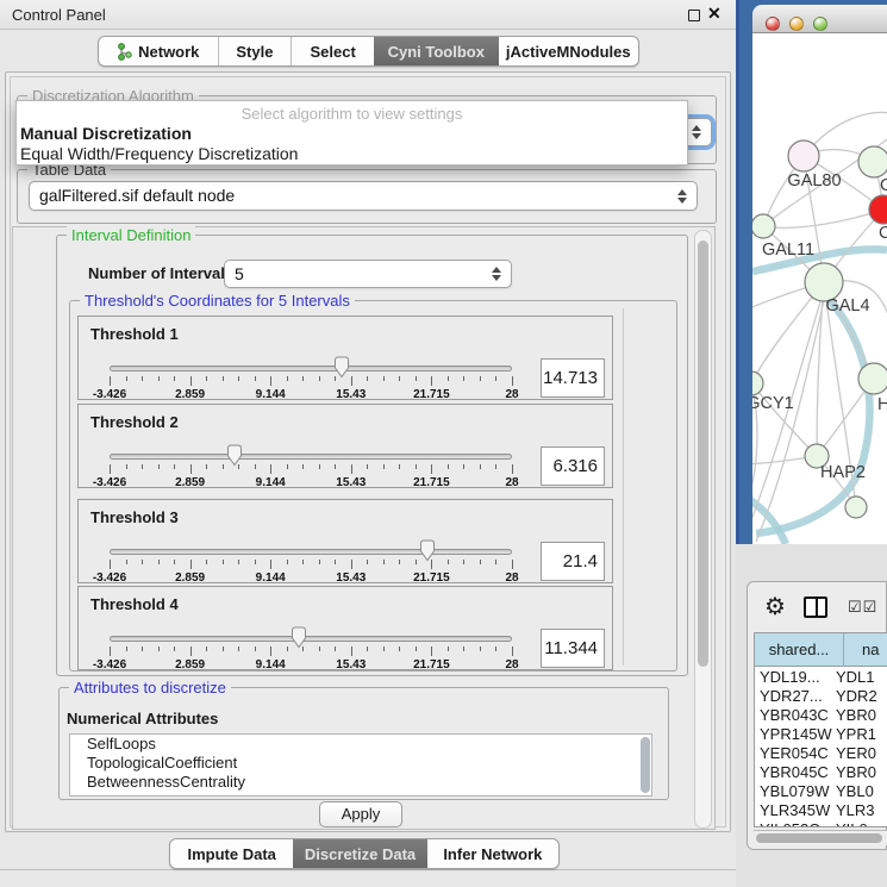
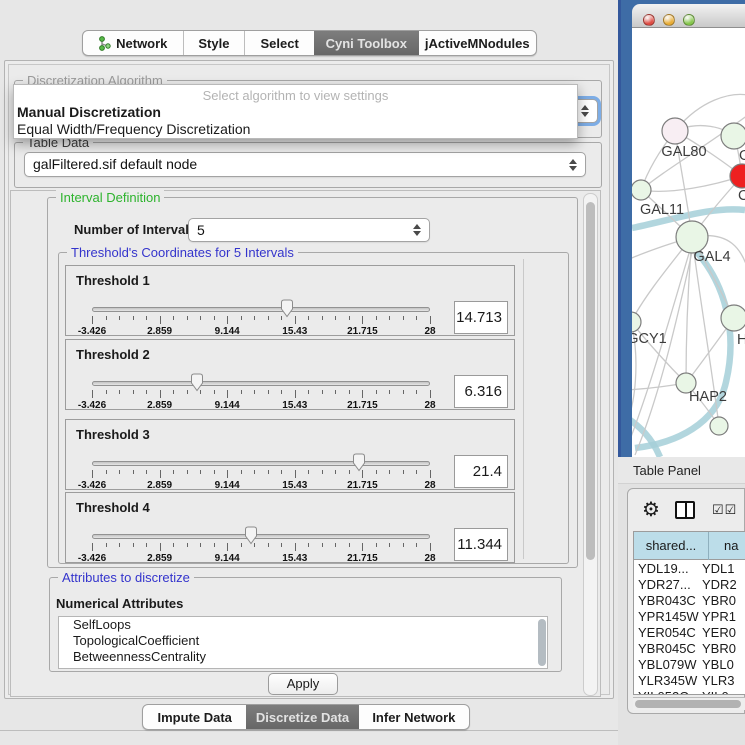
- Control Panel
- ✕
  Network
  Style
  Select
  Cyni Toolbox
  jActiveMNodules
  Discretization Algorithm
  Select algorithm to view settings
  Manual Discretization
  Equal Width/Frequency Discretization
  Table Data
  galFiltered.sif default node
  Interval Definition
  Number of Interva
  5
  Threshold's Coordinates for 5 Intervals
  Threshold 1
  -3.426
  2.859
  9.144
  15.43
  21.715
  28
  14.713
  Threshold 2
  -3.426
  2.859
  9.144
  15.43
  21.715
  28
  6.316
  Threshold 3
  -3.426
  2.859
  9.144
  15.43
  21.715
  28
  21.4
  Threshold 4
  -3.426
  2.859
  9.144
  15.43
  21.715
  28
  11.344
  Attributes to discretize
  Numerical Attributes
  SelfLoops
  TopologicalCoefficient
  BetweennessCentrality
  Apply
  Impute Data
  Discretize Data
  Infer Network
  GAL80
  C
  GAL11
  GAL4
  GCY1
  H
  HAP2
+ Table Panel
  ⚙
  ☑☑
  shared...
  na
  YDL19...
  YDL1
  YDR27...
  YDR2
  YBR043C
  YBR0
  YPR145W
  YPR1
  YER054C
  YER0
  YBR045C
  YBR0
  YBL079W
  YBL0
  YLR345W
  YLR3
